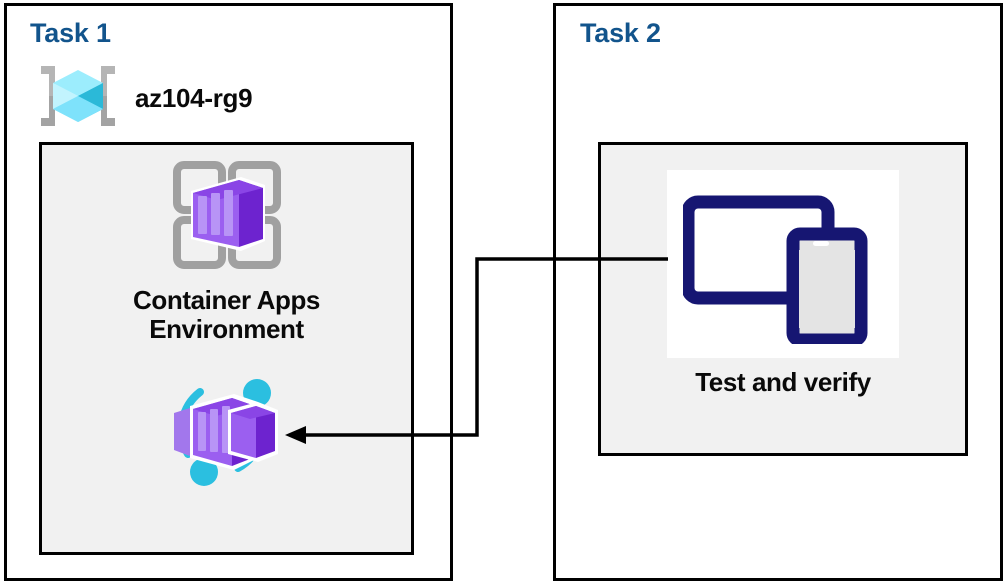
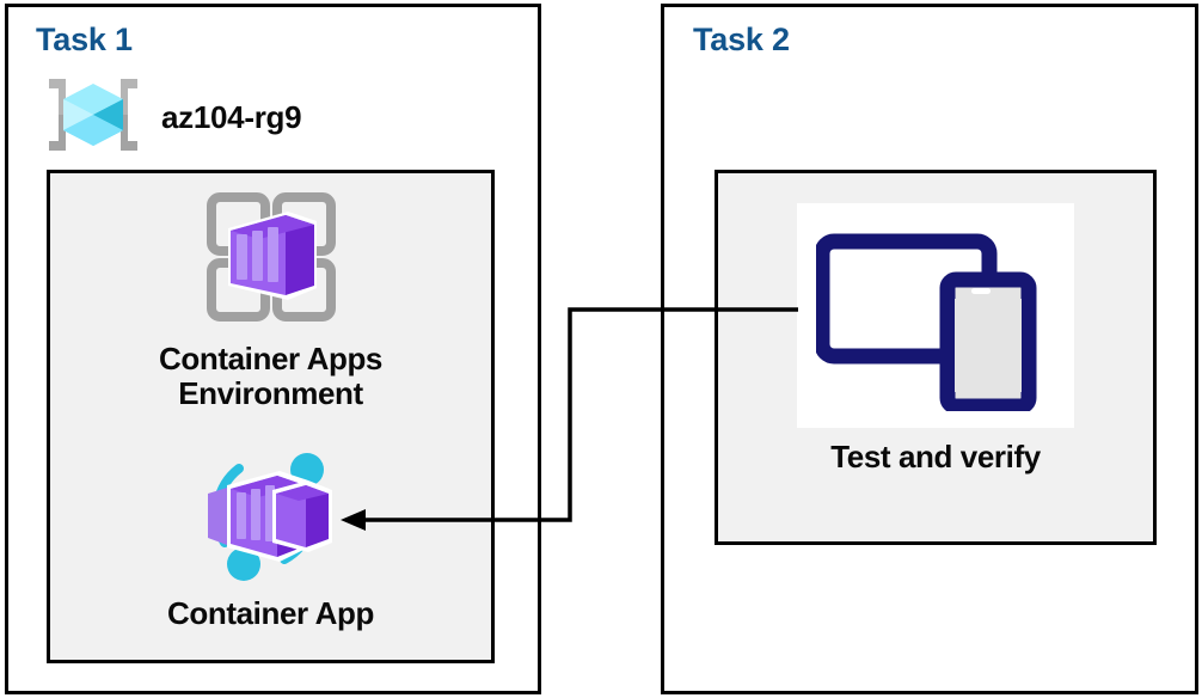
  Task 1
  az104-rg9
  Container Apps
  Environment
+ Container App
  Task 2
  Test and verify
